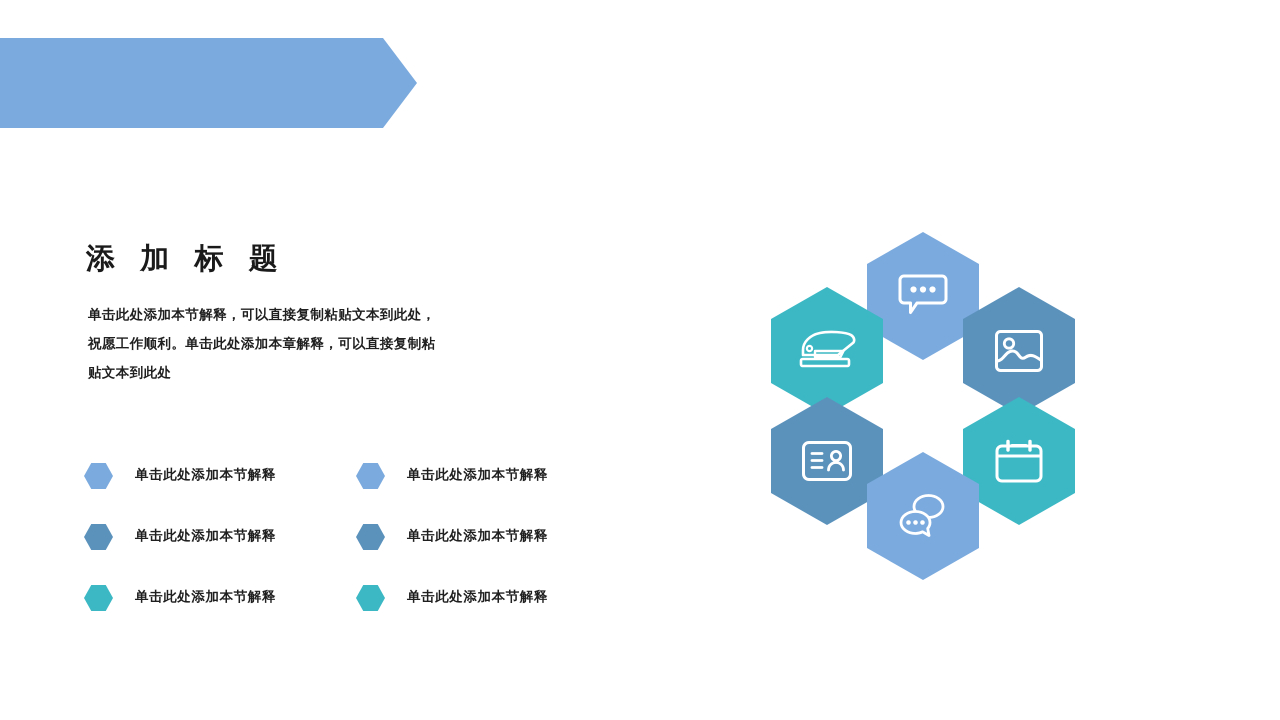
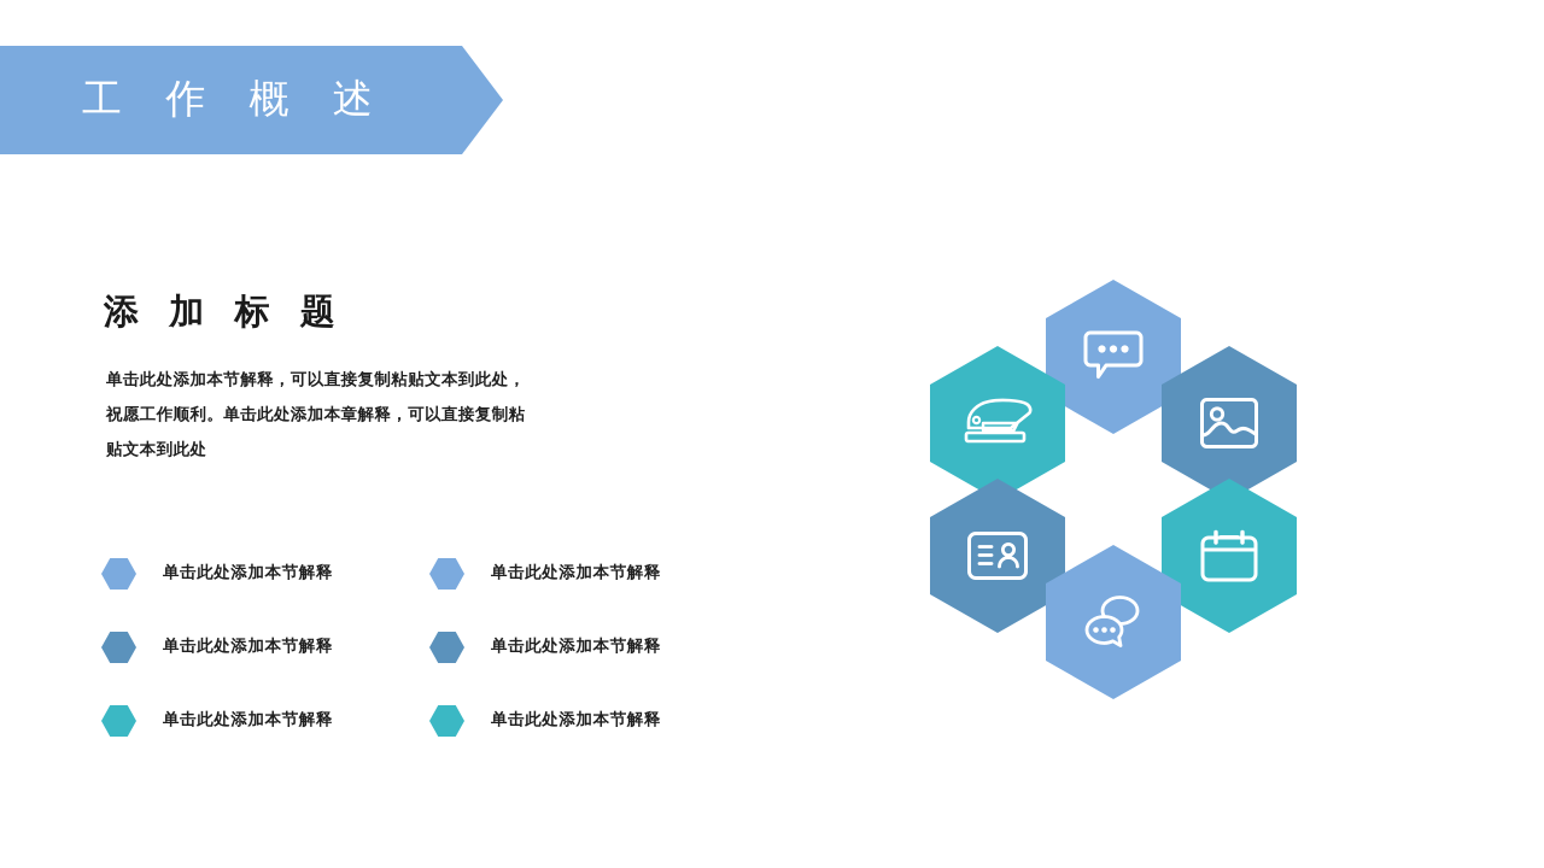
+ 工 作 概 述
  添 加 标 题
  单击此处添加本节解释，可以直接复制粘贴文本到此处，祝愿工作顺利。单击此处添加本章解释，可以直接复制粘贴文本到此处
  单击此处添加本节解释
  单击此处添加本节解释
  单击此处添加本节解释
  单击此处添加本节解释
  单击此处添加本节解释
  单击此处添加本节解释
